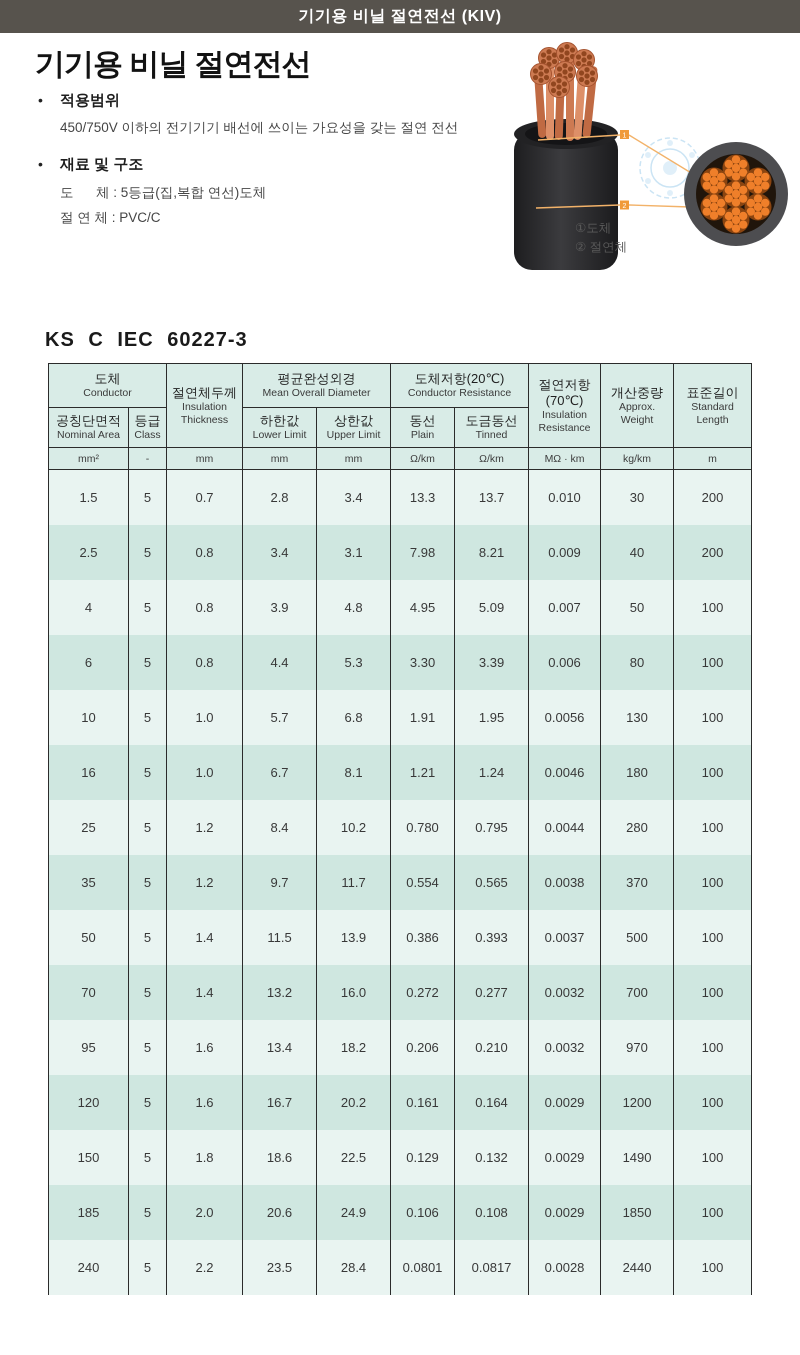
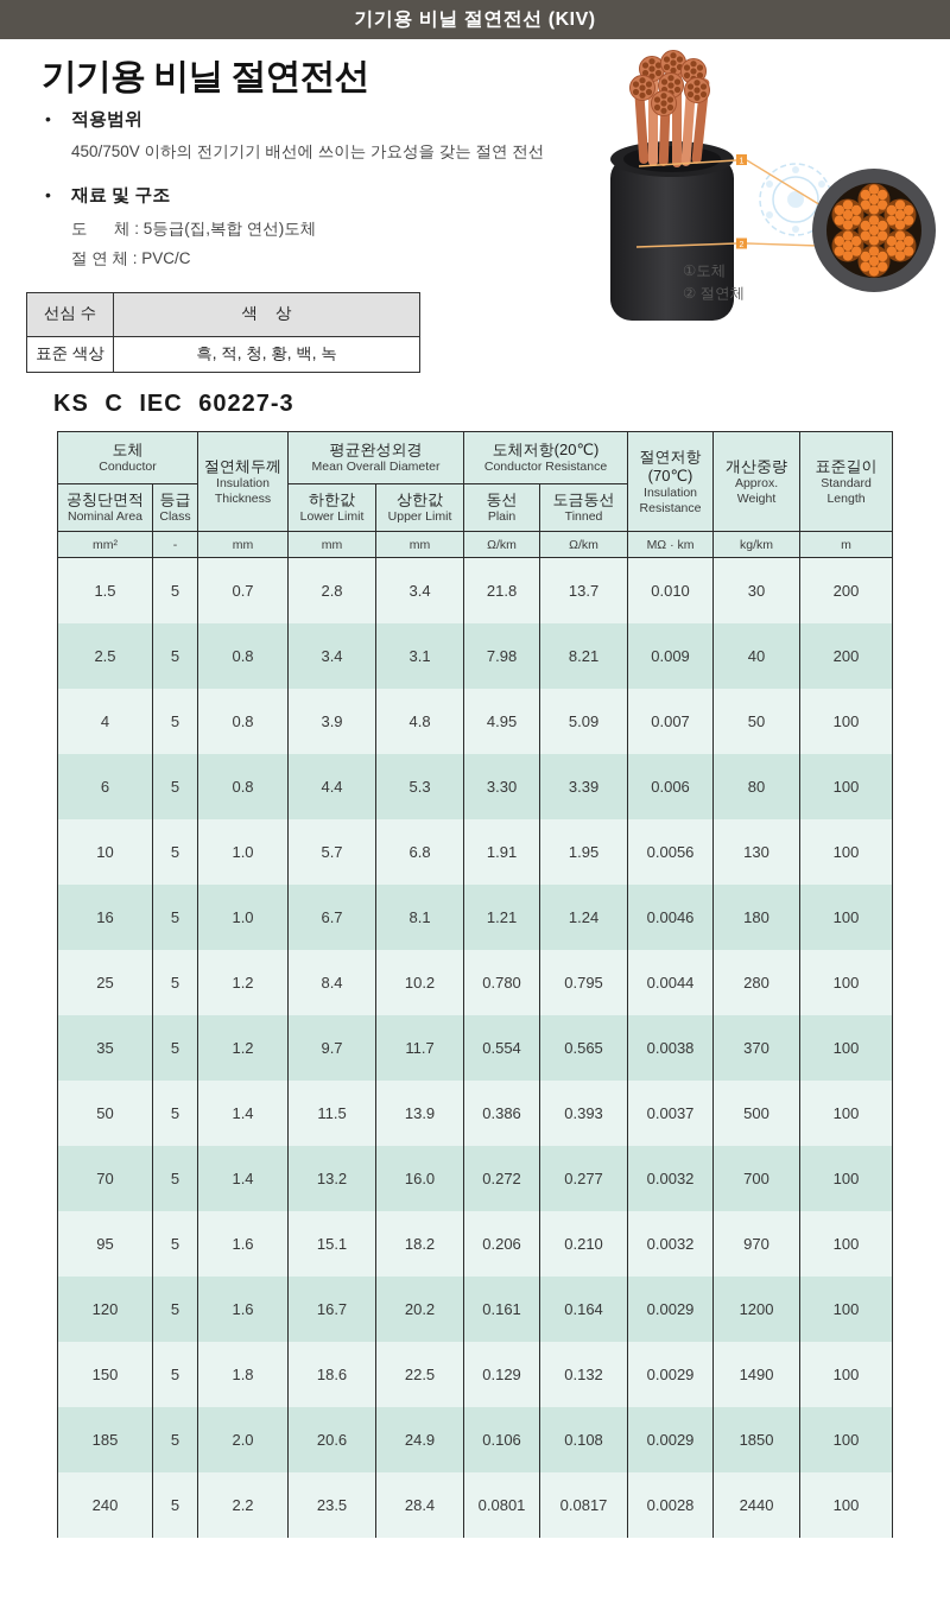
  기기용 비닐 절연전선 (KIV)
  기기용 비닐 절연전선
  •
  적용범위
  450/750V 이하의 전기기기 배선에 쓰이는 가요성을 갖는 절연 전선
  •
  재료 및 구조
  도 체 : 5등급(집,복합 연선)도체
  절 연 체 : PVC/C
  ①도체
  ② 절연체
+ 선심 수	색 상
+ 표준 색상	흑, 적, 청, 황, 백, 녹
  KS C IEC 60227-3
  도체 Conductor	절연체두께 Insulation Thickness	평균완성외경 Mean Overall Diameter	도체저항(20℃) Conductor Resistance	절연저항(70℃) Insulation Resistance	개산중량 Approx. Weight	표준길이 Standard Length
  공칭단면적 Nominal Area	등급 Class	하한값 Lower Limit	상한값 Upper Limit	동선 Plain	도금동선 Tinned
  mm²	-	mm	mm	mm	Ω/km	Ω/km	MΩ · km	kg/km	m
- 1.5	5	0.7	2.8	3.4	13.3	13.7	0.010	30	200
+ 1.5	5	0.7	2.8	3.4	21.8	13.7	0.010	30	200
  2.5	5	0.8	3.4	3.1	7.98	8.21	0.009	40	200
  4	5	0.8	3.9	4.8	4.95	5.09	0.007	50	100
  6	5	0.8	4.4	5.3	3.30	3.39	0.006	80	100
  10	5	1.0	5.7	6.8	1.91	1.95	0.0056	130	100
  16	5	1.0	6.7	8.1	1.21	1.24	0.0046	180	100
  25	5	1.2	8.4	10.2	0.780	0.795	0.0044	280	100
  35	5	1.2	9.7	11.7	0.554	0.565	0.0038	370	100
  50	5	1.4	11.5	13.9	0.386	0.393	0.0037	500	100
  70	5	1.4	13.2	16.0	0.272	0.277	0.0032	700	100
- 95	5	1.6	13.4	18.2	0.206	0.210	0.0032	970	100
+ 95	5	1.6	15.1	18.2	0.206	0.210	0.0032	970	100
  120	5	1.6	16.7	20.2	0.161	0.164	0.0029	1200	100
  150	5	1.8	18.6	22.5	0.129	0.132	0.0029	1490	100
  185	5	2.0	20.6	24.9	0.106	0.108	0.0029	1850	100
  240	5	2.2	23.5	28.4	0.0801	0.0817	0.0028	2440	100
